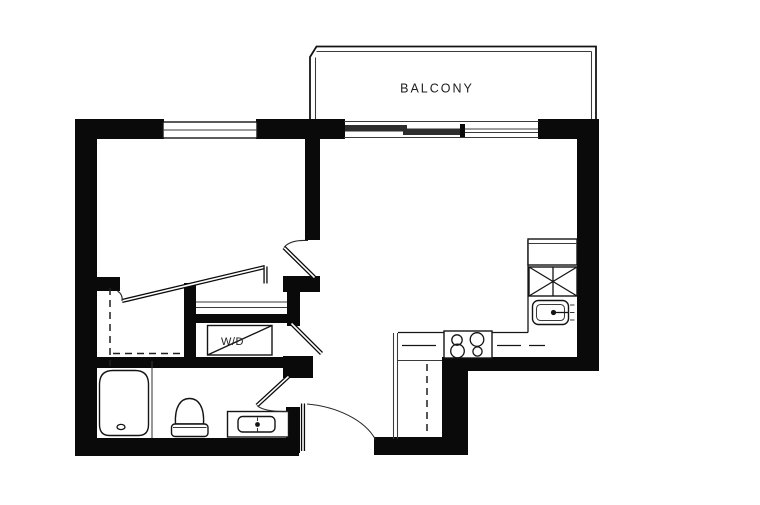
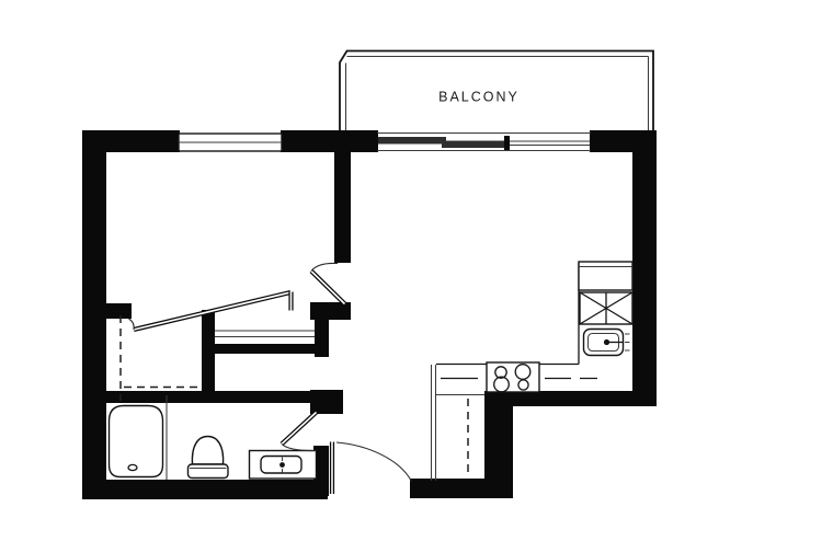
  BALCONY
- W/D
